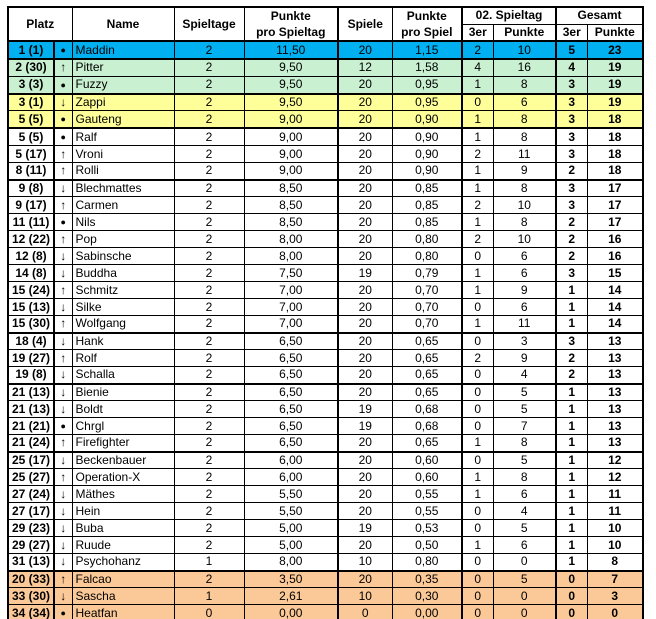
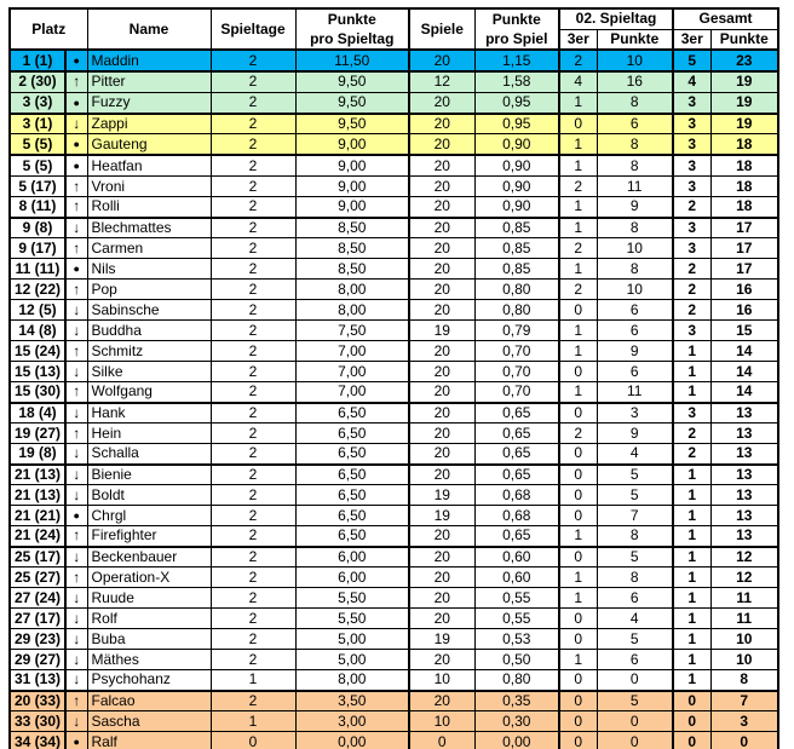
  Platz	Name	Spieltage	Punkte pro Spieltag	Spiele	Punkte pro Spiel	02. Spieltag	Gesamt
  3er	Punkte	3er	Punkte
  1 (1)	●	Maddin	2	11,50	20	1,15	2	10	5	23
  2 (30)	↑	Pitter	2	9,50	12	1,58	4	16	4	19
  3 (3)	●	Fuzzy	2	9,50	20	0,95	1	8	3	19
  3 (1)	↓	Zappi	2	9,50	20	0,95	0	6	3	19
  5 (5)	●	Gauteng	2	9,00	20	0,90	1	8	3	18
- 5 (5)	●	Ralf	2	9,00	20	0,90	1	8	3	18
+ 5 (5)	●	Heatfan	2	9,00	20	0,90	1	8	3	18
  5 (17)	↑	Vroni	2	9,00	20	0,90	2	11	3	18
  8 (11)	↑	Rolli	2	9,00	20	0,90	1	9	2	18
  9 (8)	↓	Blechmattes	2	8,50	20	0,85	1	8	3	17
  9 (17)	↑	Carmen	2	8,50	20	0,85	2	10	3	17
  11 (11)	●	Nils	2	8,50	20	0,85	1	8	2	17
  12 (22)	↑	Pop	2	8,00	20	0,80	2	10	2	16
- 12 (8)	↓	Sabinsche	2	8,00	20	0,80	0	6	2	16
+ 12 (5)	↓	Sabinsche	2	8,00	20	0,80	0	6	2	16
  14 (8)	↓	Buddha	2	7,50	19	0,79	1	6	3	15
  15 (24)	↑	Schmitz	2	7,00	20	0,70	1	9	1	14
  15 (13)	↓	Silke	2	7,00	20	0,70	0	6	1	14
  15 (30)	↑	Wolfgang	2	7,00	20	0,70	1	11	1	14
  18 (4)	↓	Hank	2	6,50	20	0,65	0	3	3	13
- 19 (27)	↑	Rolf	2	6,50	20	0,65	2	9	2	13
+ 19 (27)	↑	Hein	2	6,50	20	0,65	2	9	2	13
  19 (8)	↓	Schalla	2	6,50	20	0,65	0	4	2	13
  21 (13)	↓	Bienie	2	6,50	20	0,65	0	5	1	13
  21 (13)	↓	Boldt	2	6,50	19	0,68	0	5	1	13
  21 (21)	●	Chrgl	2	6,50	19	0,68	0	7	1	13
  21 (24)	↑	Firefighter	2	6,50	20	0,65	1	8	1	13
  25 (17)	↓	Beckenbauer	2	6,00	20	0,60	0	5	1	12
  25 (27)	↑	Operation-X	2	6,00	20	0,60	1	8	1	12
- 27 (24)	↓	Mäthes	2	5,50	20	0,55	1	6	1	11
+ 27 (24)	↓	Ruude	2	5,50	20	0,55	1	6	1	11
- 27 (17)	↓	Hein	2	5,50	20	0,55	0	4	1	11
+ 27 (17)	↓	Rolf	2	5,50	20	0,55	0	4	1	11
  29 (23)	↓	Buba	2	5,00	19	0,53	0	5	1	10
- 29 (27)	↓	Ruude	2	5,00	20	0,50	1	6	1	10
+ 29 (27)	↓	Mäthes	2	5,00	20	0,50	1	6	1	10
  31 (13)	↓	Psychohanz	1	8,00	10	0,80	0	0	1	8
  20 (33)	↑	Falcao	2	3,50	20	0,35	0	5	0	7
- 33 (30)	↓	Sascha	1	2,61	10	0,30	0	0	0	3
+ 33 (30)	↓	Sascha	1	3,00	10	0,30	0	0	0	3
- 34 (34)	●	Heatfan	0	0,00	0	0,00	0	0	0	0
+ 34 (34)	●	Ralf	0	0,00	0	0,00	0	0	0	0
